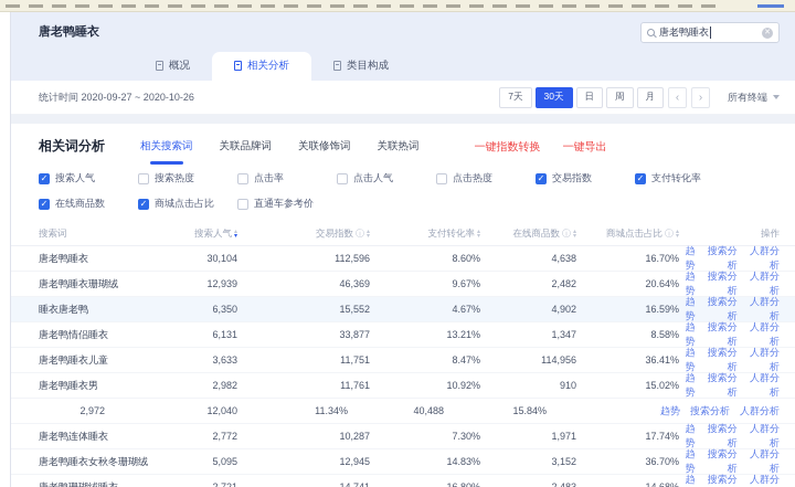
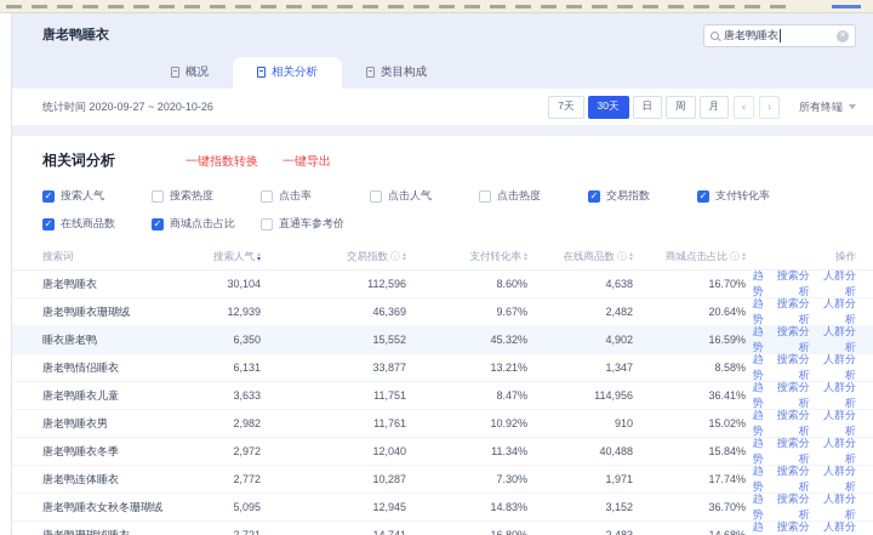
  唐老鸭睡衣
  唐老鸭睡衣
  概况
  相关分析
  类目构成
  统计时间 2020-09-27 ~ 2020-10-26
  7天
  30天
  日
  周
  月
  ‹
  ›
  所有终端
  相关词分析
- 相关搜索词
- 关联品牌词
- 关联修饰词
- 关联热词
  一键指数转换
  一键导出
  ✓
  搜索人气
  搜索热度
  点击率
  点击人气
  点击热度
  ✓
  交易指数
  ✓
  支付转化率
  ✓
  在线商品数
  ✓
  商城点击占比
  直通车参考价
  搜索词
  搜索人气
  交易指数
  ⓘ
  支付转化率
  在线商品数
  ⓘ
  商城点击占比
  ⓘ
  操作
  唐老鸭睡衣
  30,104
  112,596
  8.60%
  4,638
  16.70%
  趋势
  搜索分析
  人群分析
  唐老鸭睡衣珊瑚绒
  12,939
  46,369
  9.67%
  2,482
  20.64%
  趋势
  搜索分析
  人群分析
  睡衣唐老鸭
  6,350
  15,552
- 4.67%
+ 45.32%
  4,902
  16.59%
  趋势
  搜索分析
  人群分析
  唐老鸭情侣睡衣
  6,131
  33,877
  13.21%
  1,347
  8.58%
  趋势
  搜索分析
  人群分析
  唐老鸭睡衣儿童
  3,633
  11,751
  8.47%
  114,956
  36.41%
  趋势
  搜索分析
  人群分析
  唐老鸭睡衣男
  2,982
  11,761
  10.92%
  910
  15.02%
  趋势
  搜索分析
  人群分析
+ 唐老鸭睡衣冬季
  2,972
  12,040
  11.34%
  40,488
  15.84%
  趋势
  搜索分析
  人群分析
  唐老鸭连体睡衣
  2,772
  10,287
  7.30%
  1,971
  17.74%
  趋势
  搜索分析
  人群分析
  唐老鸭睡衣女秋冬珊瑚绒
  5,095
  12,945
  14.83%
  3,152
  36.70%
  趋势
  搜索分析
  人群分析
  搜索分
  人群分
